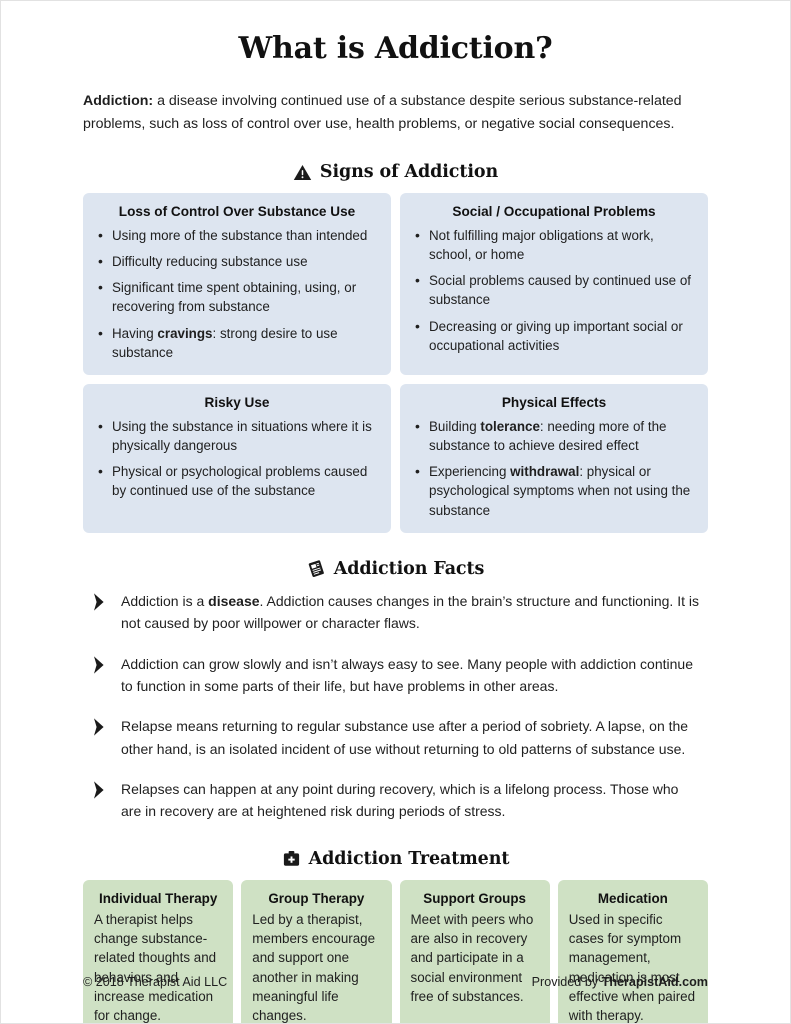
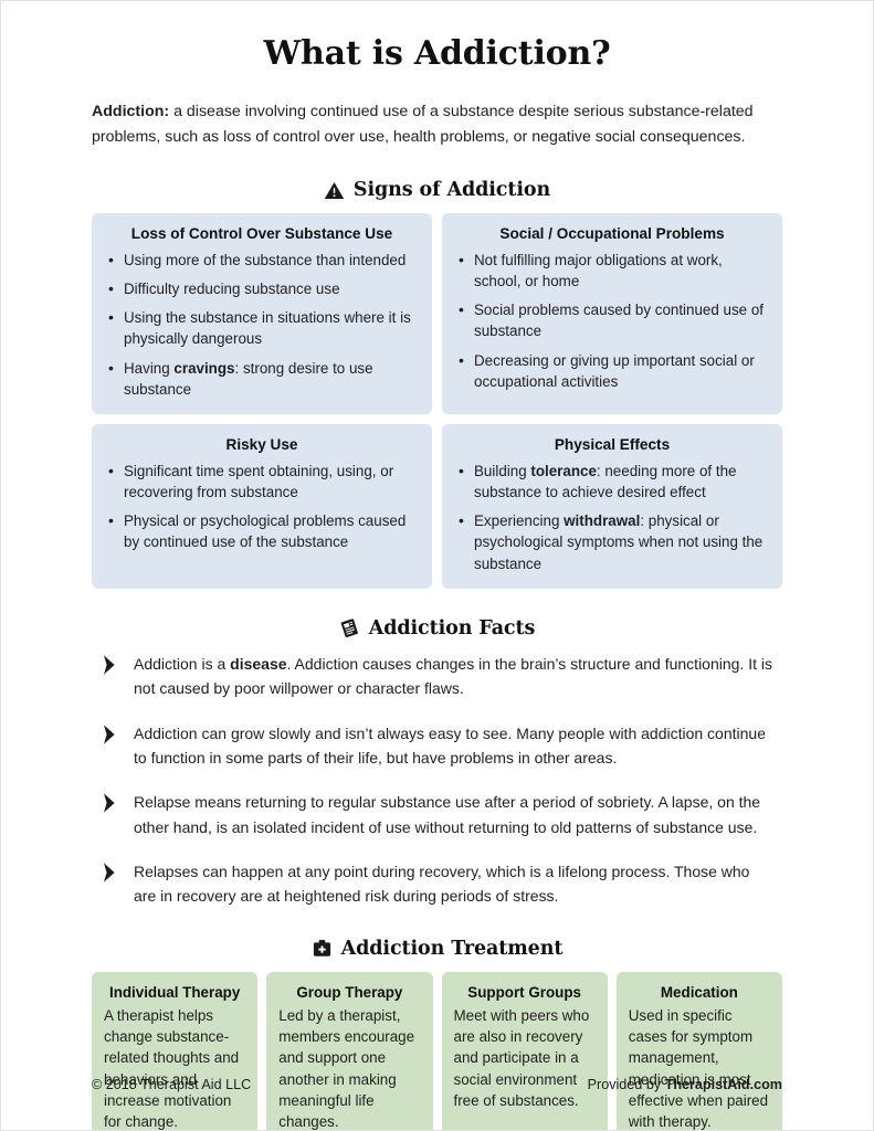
  What is Addiction?
  Addiction: a disease involving continued use of a substance despite serious substance-related problems, such as loss of control over use, health problems, or negative social consequences.
  Signs of Addiction
  Loss of Control Over Substance Use
  Using more of the substance than intended
  Difficulty reducing substance use
- Significant time spent obtaining, using, or recovering from substance
+ Using the substance in situations where it is physically dangerous
  Having cravings: strong desire to use substance
  Social / Occupational Problems
  Not fulfilling major obligations at work, school, or home
  Social problems caused by continued use of substance
  Decreasing or giving up important social or occupational activities
  Risky Use
- Using the substance in situations where it is physically dangerous
+ Significant time spent obtaining, using, or recovering from substance
  Physical or psychological problems caused by continued use of the substance
  Physical Effects
  Building tolerance: needing more of the substance to achieve desired effect
  Experiencing withdrawal: physical or psychological symptoms when not using the substance
  Addiction Facts
  Addiction is a disease. Addiction causes changes in the brain’s structure and functioning. It is not caused by poor willpower or character flaws.
  Addiction can grow slowly and isn’t always easy to see. Many people with addiction continue to function in some parts of their life, but have problems in other areas.
  Relapse means returning to regular substance use after a period of sobriety. A lapse, on the other hand, is an isolated incident of use without returning to old patterns of substance use.
  Relapses can happen at any point during recovery, which is a lifelong process. Those who are in recovery are at heightened risk during periods of stress.
  Addiction Treatment
  Individual Therapy
- A therapist helps change substance-related thoughts and behaviors and increase medication for change.
+ A therapist helps change substance-related thoughts and behaviors and increase motivation for change.
  Group Therapy
  Led by a therapist, members encourage and support one another in making meaningful life changes.
  Support Groups
  Meet with peers who are also in recovery and participate in a social environment free of substances.
  Medication
  Used in specific cases for symptom management, medication is most effective when paired with therapy.
  © 2018 Therapist Aid LLC
  Provided by TherapistAid.com
